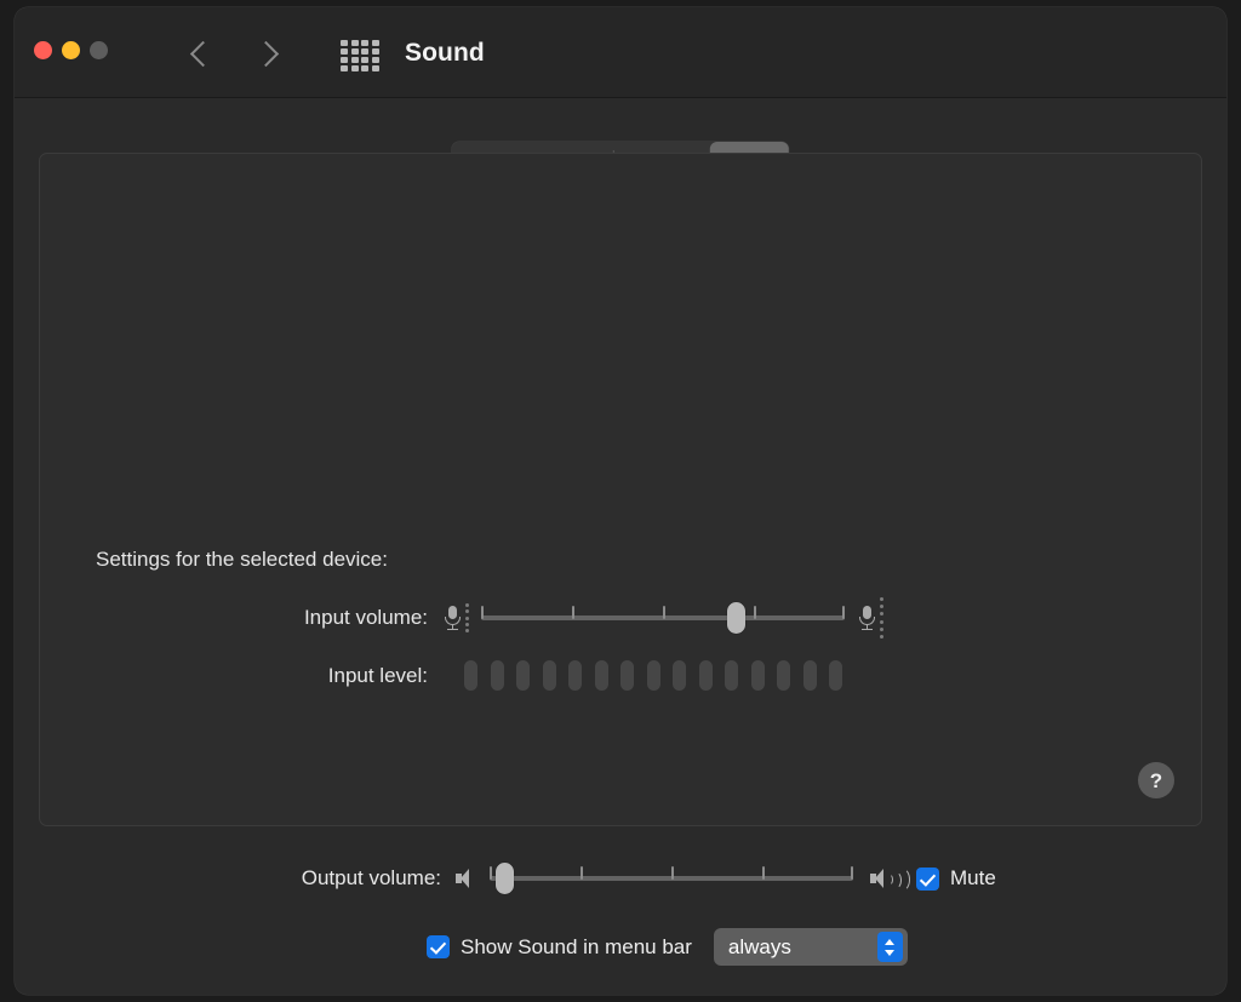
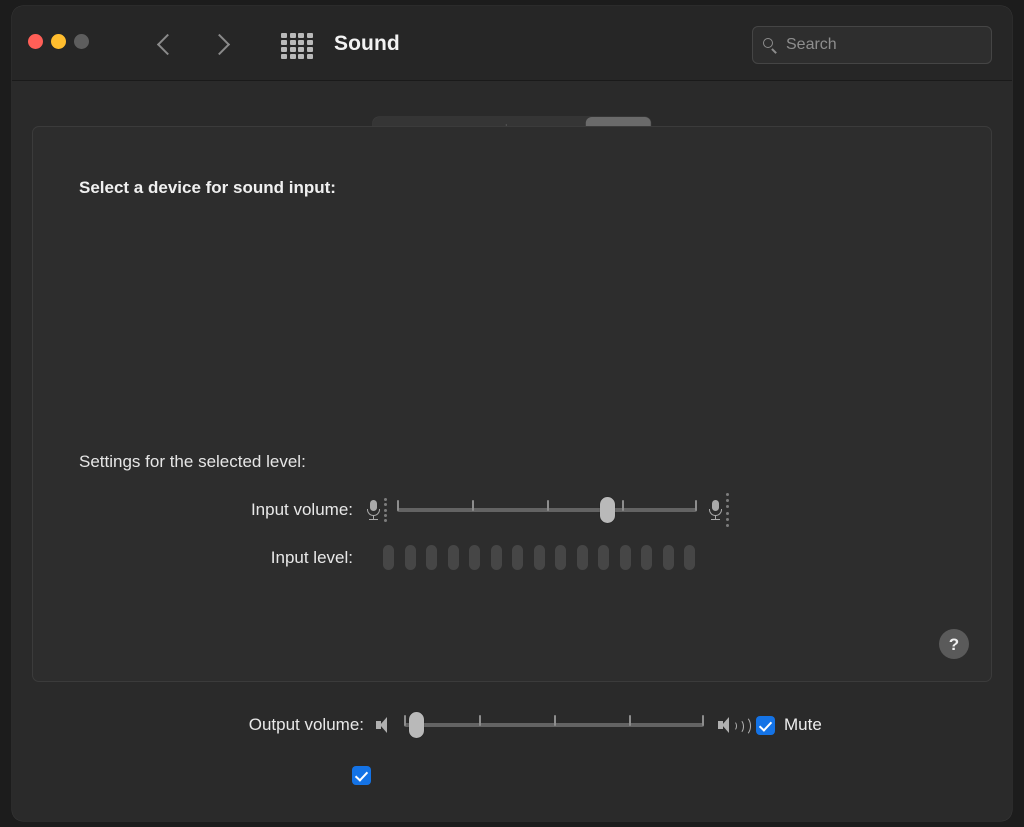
  Sound
+ Search
+ Select a device for sound input:
- Settings for the selected device:
+ Settings for the selected level:
  Input volume:
  Input level:
  ?
  Output volume:
  Mute
- Show Sound in menu bar
- always
